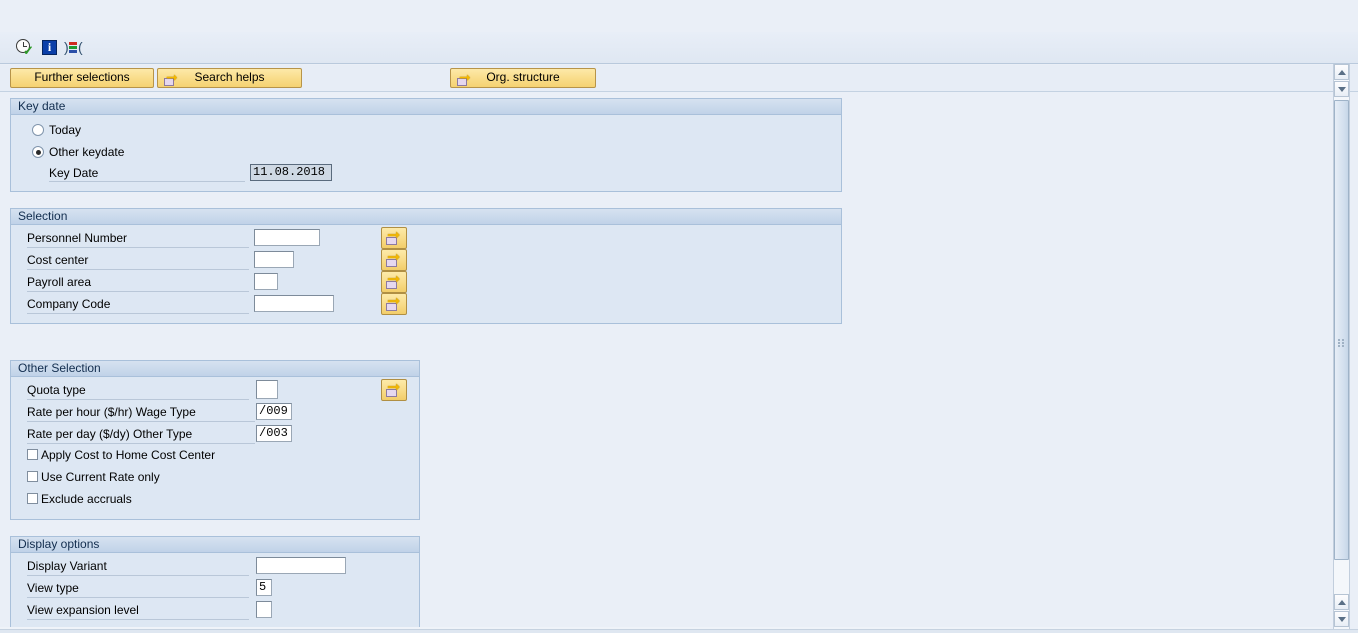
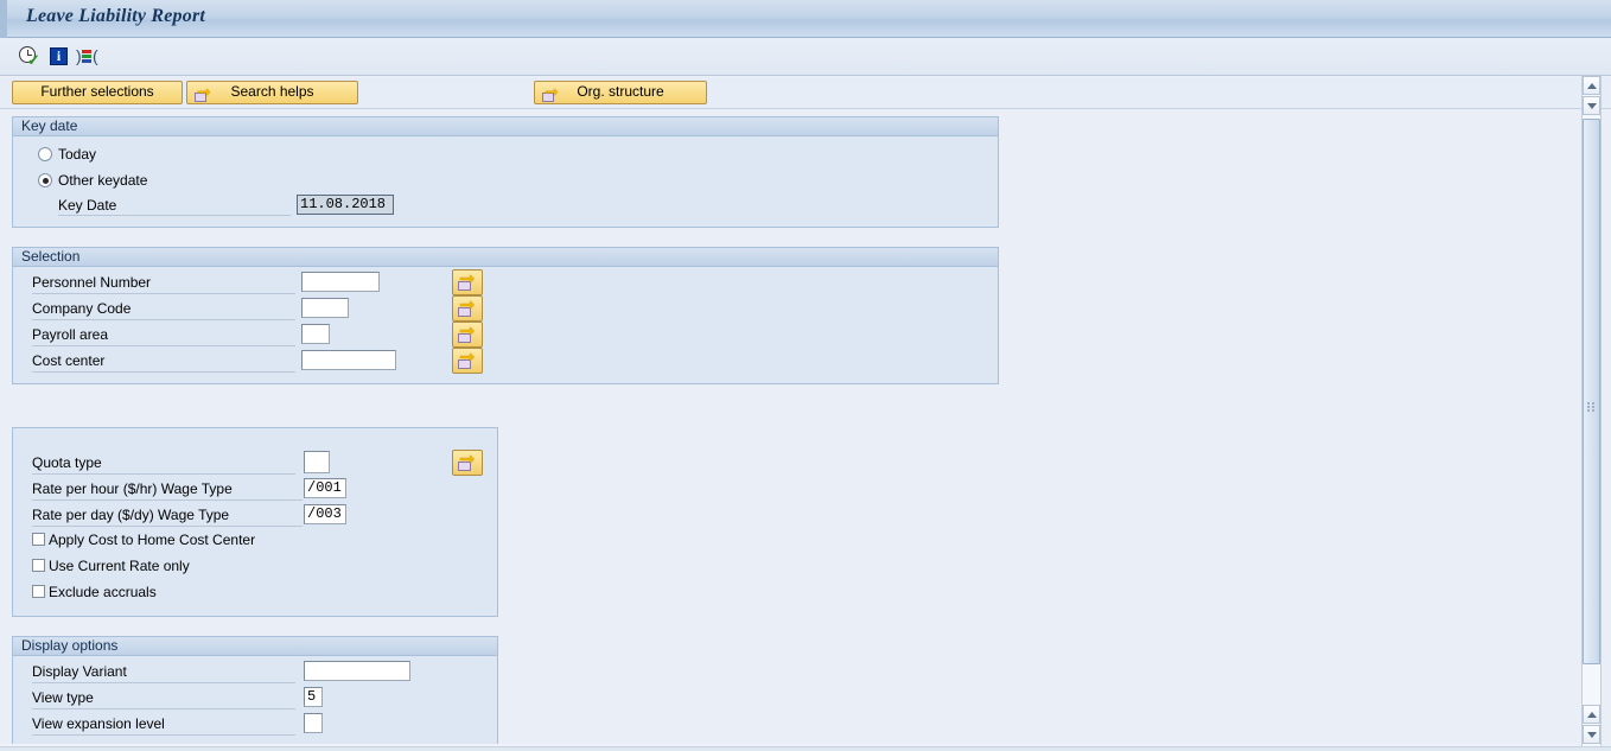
+ Leave Liability Report
  ✓
  i
  )
  (
  Further selections
  ➞
  Search helps
  ➞
  Org. structure
  Key date
  Today
  Other keydate
  Key Date
  11.08.2018
  Selection
  Personnel Number
  ➞
- Cost center
+ Company Code
  ➞
  Payroll area
  ➞
- Company Code
+ Cost center
  ➞
- Other Selection
  Quota type
  ➞
  Rate per hour ($/hr) Wage Type
- /009
+ /001
- Rate per day ($/dy) Other Type
+ Rate per day ($/dy) Wage Type
  /003
  Apply Cost to Home Cost Center
  Use Current Rate only
  Exclude accruals
  Display options
  Display Variant
  View type
  5
  View expansion level
